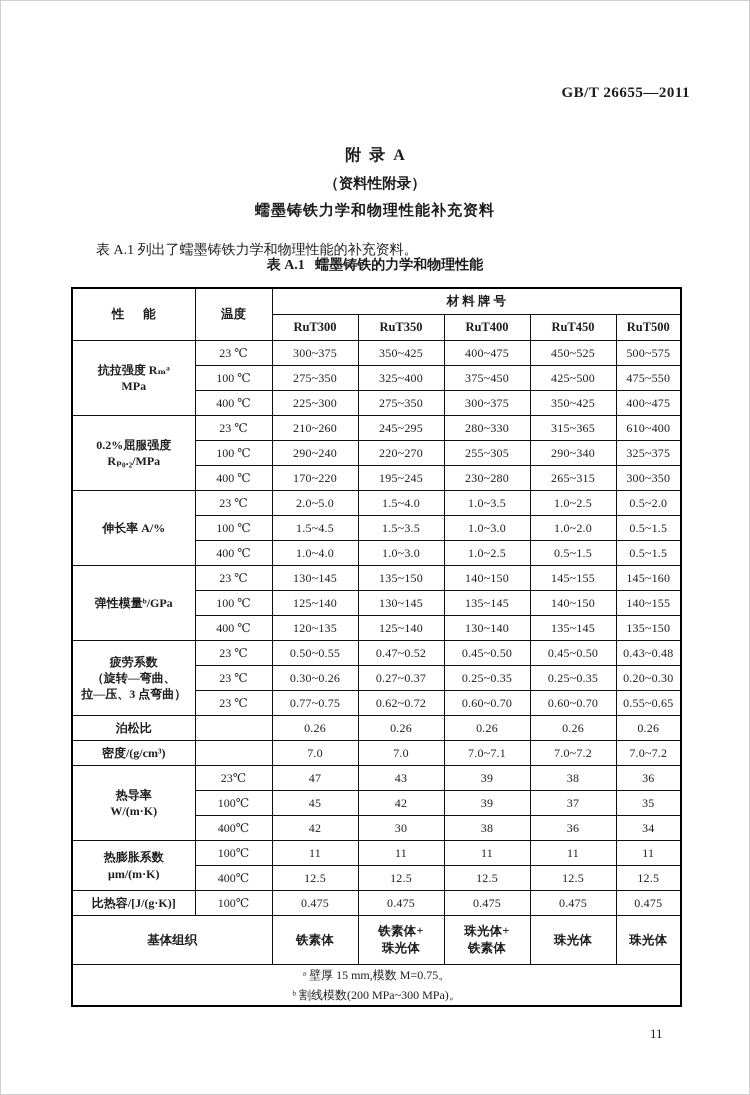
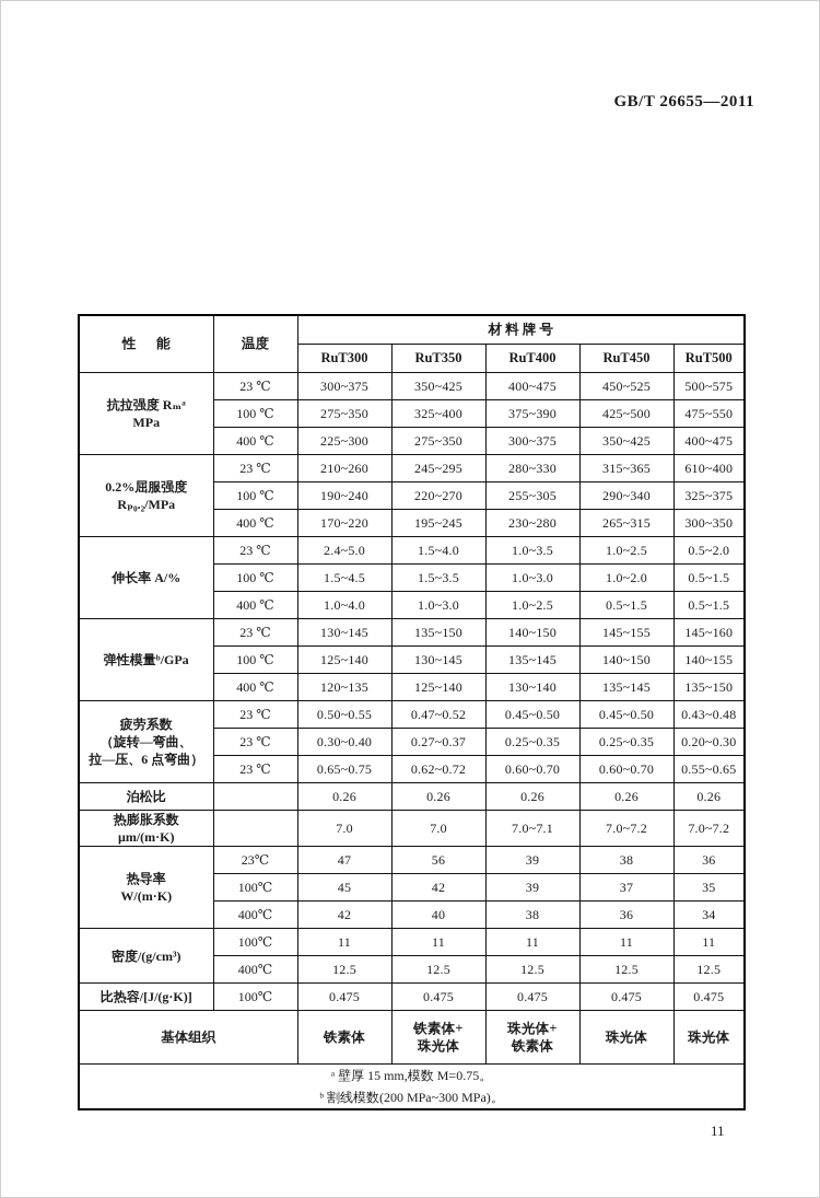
  GB/T 26655—2011
- 附 录 A
- （资料性附录）
- 蠕墨铸铁力学和物理性能补充资料
- 表 A.1 列出了蠕墨铸铁力学和物理性能的补充资料。
- 表 A.1 蠕墨铸铁的力学和物理性能
  性 能	温度	材 料 牌 号
  RuT300	RuT350	RuT400	RuT450	RuT500
  抗拉强度 Rₘᵃ MPa	23 ℃	300~375	350~425	400~475	450~525	500~575
- 100 ℃	275~350	325~400	375~450	425~500	475~550
+ 100 ℃	275~350	325~400	375~390	425~500	475~550
  400 ℃	225~300	275~350	300~375	350~425	400~475
  0.2%屈服强度 Rₚ₀.₂/MPa	23 ℃	210~260	245~295	280~330	315~365	610~400
- 100 ℃	290~240	220~270	255~305	290~340	325~375
+ 100 ℃	190~240	220~270	255~305	290~340	325~375
  400 ℃	170~220	195~245	230~280	265~315	300~350
- 伸长率 A/%	23 ℃	2.0~5.0	1.5~4.0	1.0~3.5	1.0~2.5	0.5~2.0
+ 伸长率 A/%	23 ℃	2.4~5.0	1.5~4.0	1.0~3.5	1.0~2.5	0.5~2.0
  100 ℃	1.5~4.5	1.5~3.5	1.0~3.0	1.0~2.0	0.5~1.5
  400 ℃	1.0~4.0	1.0~3.0	1.0~2.5	0.5~1.5	0.5~1.5
  弹性模量ᵇ/GPa	23 ℃	130~145	135~150	140~150	145~155	145~160
  100 ℃	125~140	130~145	135~145	140~150	140~155
  400 ℃	120~135	125~140	130~140	135~145	135~150
- 疲劳系数 （旋转—弯曲、 拉—压、3 点弯曲）	23 ℃	0.50~0.55	0.47~0.52	0.45~0.50	0.45~0.50	0.43~0.48
+ 疲劳系数 （旋转—弯曲、 拉—压、6 点弯曲）	23 ℃	0.50~0.55	0.47~0.52	0.45~0.50	0.45~0.50	0.43~0.48
- 23 ℃	0.30~0.26	0.27~0.37	0.25~0.35	0.25~0.35	0.20~0.30
+ 23 ℃	0.30~0.40	0.27~0.37	0.25~0.35	0.25~0.35	0.20~0.30
- 23 ℃	0.77~0.75	0.62~0.72	0.60~0.70	0.60~0.70	0.55~0.65
+ 23 ℃	0.65~0.75	0.62~0.72	0.60~0.70	0.60~0.70	0.55~0.65
  泊松比		0.26	0.26	0.26	0.26	0.26
- 密度/(g/cm³)		7.0	7.0	7.0~7.1	7.0~7.2	7.0~7.2
+ 热膨胀系数 μm/(m·K)		7.0	7.0	7.0~7.1	7.0~7.2	7.0~7.2
- 热导率 W/(m·K)	23℃	47	43	39	38	36
+ 热导率 W/(m·K)	23℃	47	56	39	38	36
  100℃	45	42	39	37	35
- 400℃	42	30	38	36	34
+ 400℃	42	40	38	36	34
- 热膨胀系数 μm/(m·K)	100℃	11	11	11	11	11
+ 密度/(g/cm³)	100℃	11	11	11	11	11
  400℃	12.5	12.5	12.5	12.5	12.5
  比热容/[J/(g·K)]	100℃	0.475	0.475	0.475	0.475	0.475
  基体组织	铁素体	铁素体+ 珠光体	珠光体+ 铁素体	珠光体	珠光体
  ᵃ 壁厚 15 mm,模数 M=0.75。 ᵇ 割线模数(200 MPa~300 MPa)。
  11
